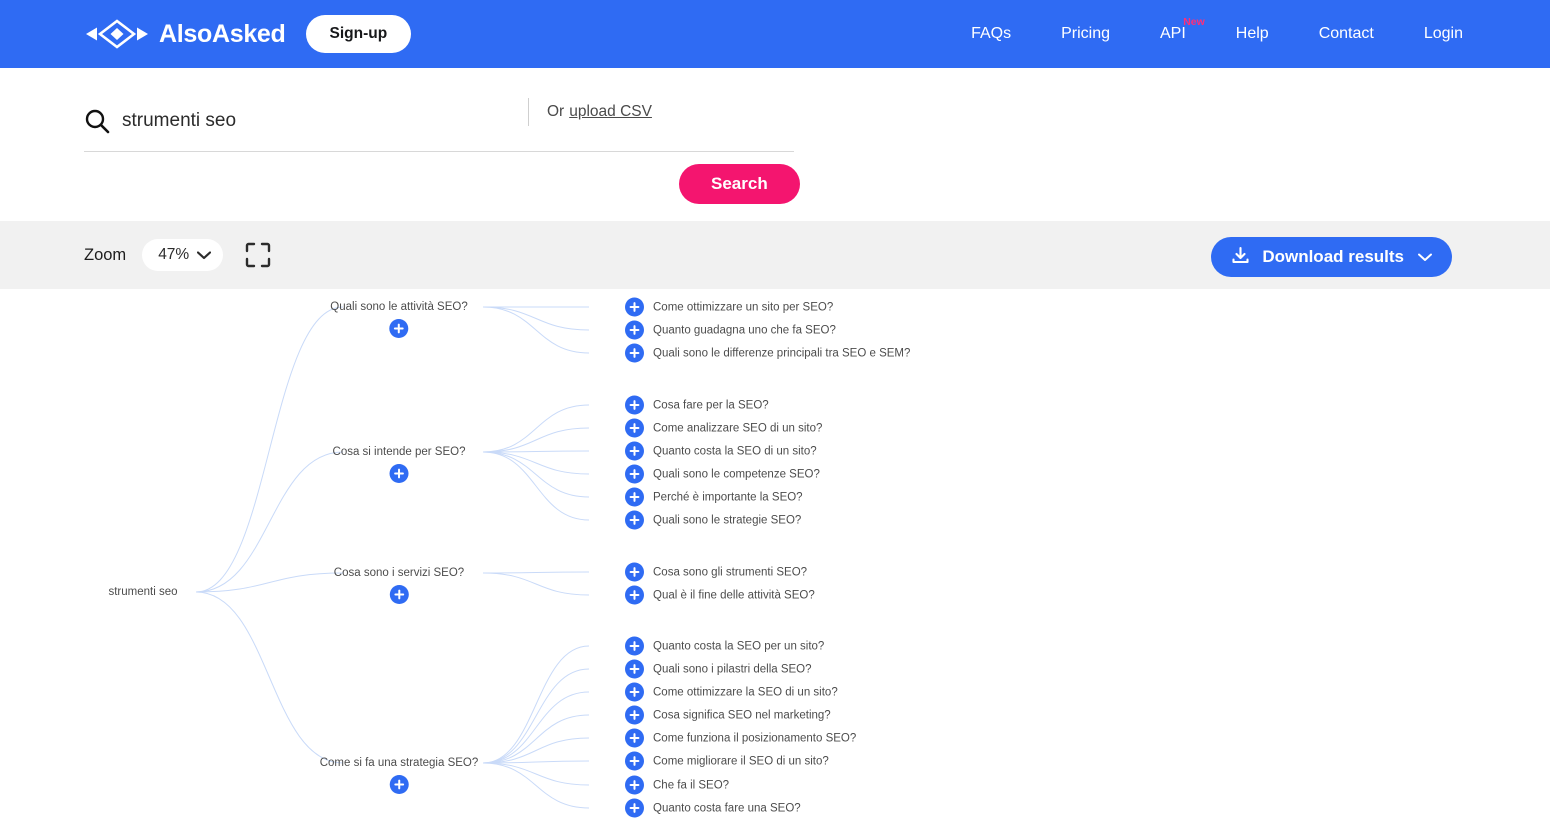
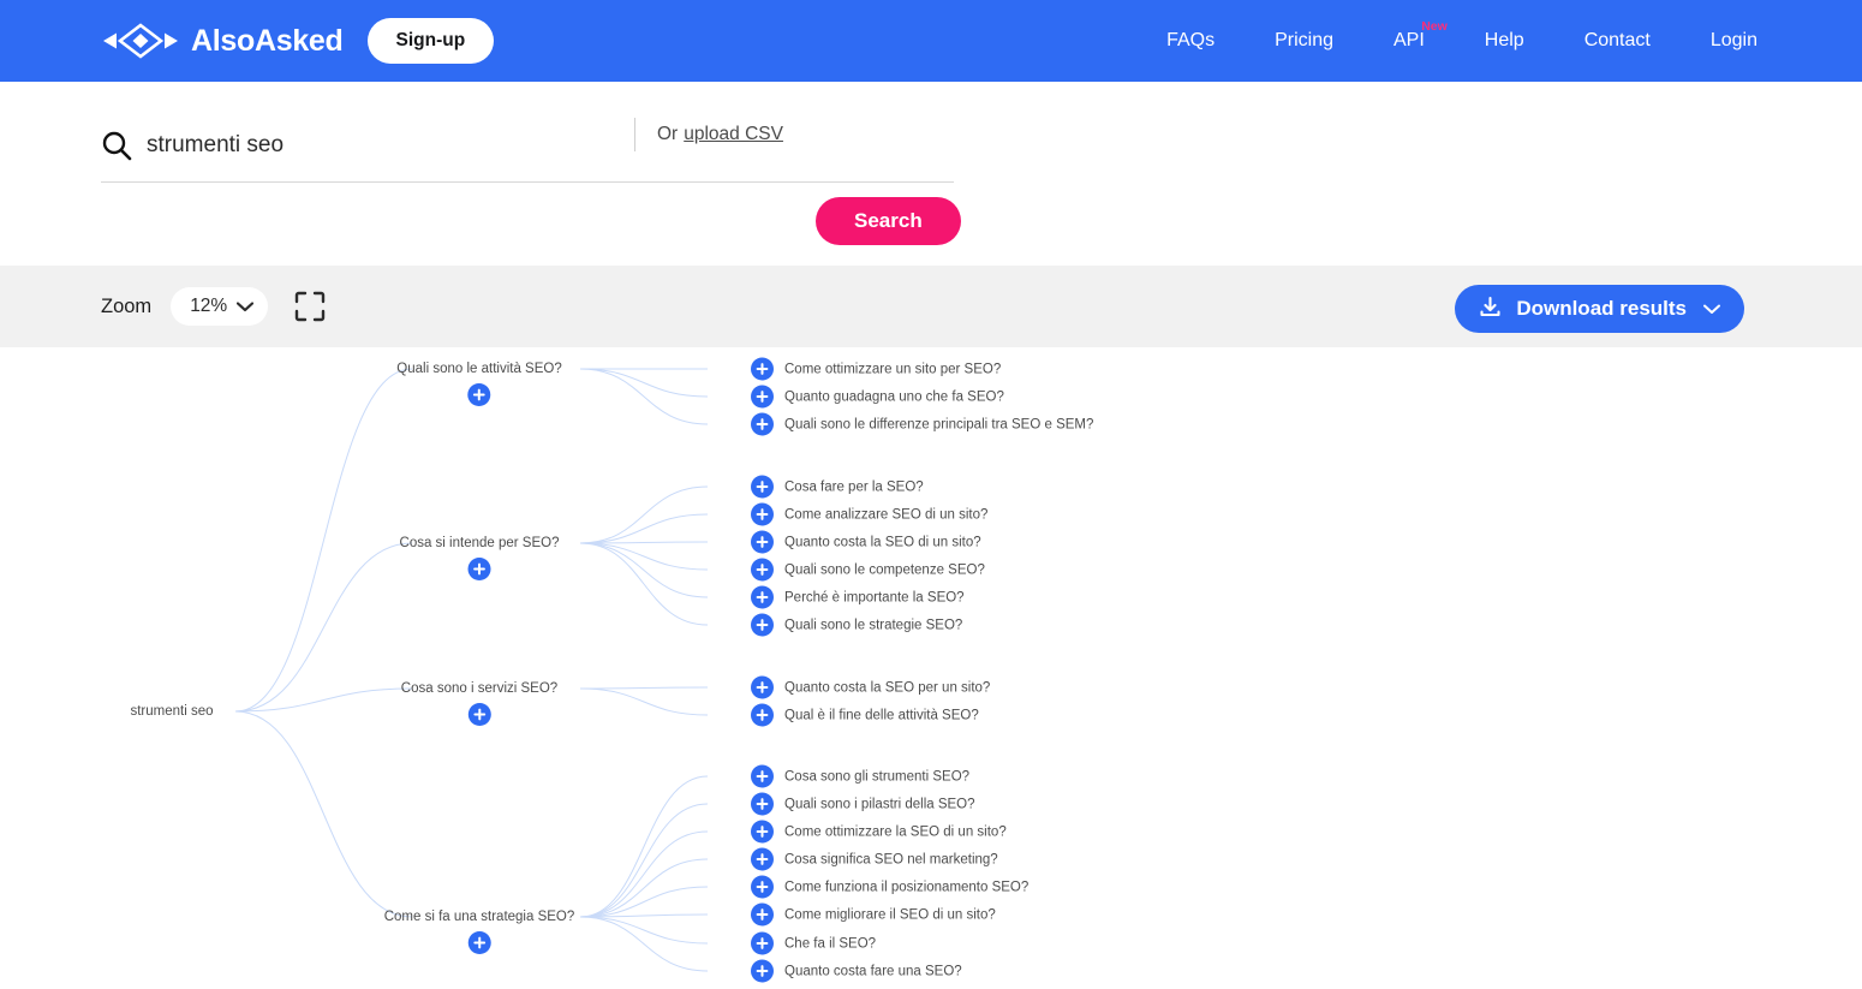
  AlsoAsked
  Sign-up
  FAQs
  Pricing
  API
  New
  Help
  Contact
  Login
  strumenti seo
  Or
  upload CSV
  Search
  Zoom
- 47%
+ 12%
  Download results
  strumenti seo
  Quali sono le attività SEO?
  Come ottimizzare un sito per SEO?
  Quanto guadagna uno che fa SEO?
  Quali sono le differenze principali tra SEO e SEM?
  Cosa si intende per SEO?
  Cosa fare per la SEO?
  Come analizzare SEO di un sito?
  Quanto costa la SEO di un sito?
  Quali sono le competenze SEO?
  Perché è importante la SEO?
  Quali sono le strategie SEO?
  Cosa sono i servizi SEO?
- Cosa sono gli strumenti SEO?
+ Quanto costa la SEO per un sito?
  Qual è il fine delle attività SEO?
  Come si fa una strategia SEO?
- Quanto costa la SEO per un sito?
+ Cosa sono gli strumenti SEO?
  Quali sono i pilastri della SEO?
  Come ottimizzare la SEO di un sito?
  Cosa significa SEO nel marketing?
  Come funziona il posizionamento SEO?
  Come migliorare il SEO di un sito?
  Che fa il SEO?
  Quanto costa fare una SEO?
